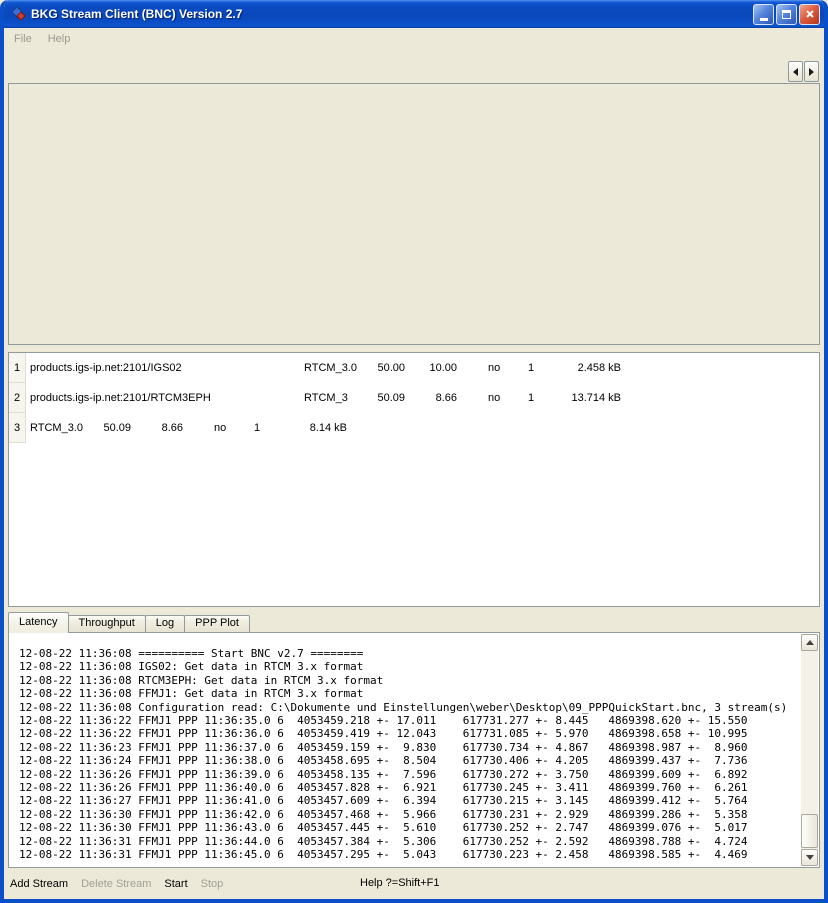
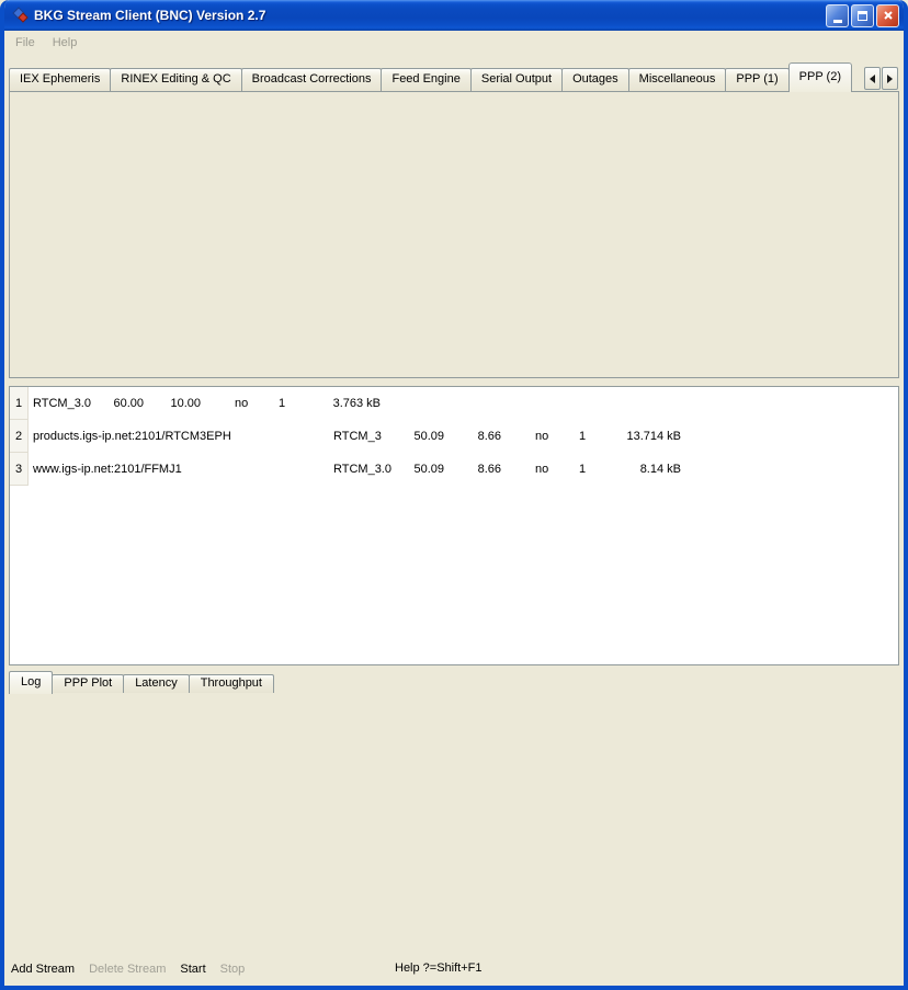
  BKG Stream Client (BNC) Version 2.7
  File
  Help
+ IEX Ephemeris
+ RINEX Editing & QC
+ Broadcast Corrections
+ Feed Engine
+ Serial Output
+ Outages
+ Miscellaneous
+ PPP (1)
+ PPP (2)
  1
- products.igs-ip.net:2101/IGS02
  RTCM_3.0
- 50.00
+ 60.00
  10.00
  no
  1
- 2.458 kB
+ 3.763 kB
  2
  products.igs-ip.net:2101/RTCM3EPH
  RTCM_3
  50.09
  8.66
  no
  1
  13.714 kB
  3
+ www.igs-ip.net:2101/FFMJ1
  RTCM_3.0
  50.09
  8.66
  no
  1
  8.14 kB
- Latency
+ Log
- Throughput
+ PPP Plot
- Log
+ Latency
- PPP Plot
+ Throughput
- 12-08-22 11:36:08 ========== Start BNC v2.7 ========
- 12-08-22 11:36:08 IGS02: Get data in RTCM 3.x format
- 12-08-22 11:36:08 RTCM3EPH: Get data in RTCM 3.x format
- 12-08-22 11:36:08 FFMJ1: Get data in RTCM 3.x format
- 12-08-22 11:36:08 Configuration read: C:\Dokumente und Einstellungen\weber\Desktop\09_PPPQuickStart.bnc, 3 stream(s)
- 12-08-22 11:36:22 FFMJ1 PPP 11:36:35.0 6 4053459.218 +- 17.011 617731.277 +- 8.445 4869398.620 +- 15.550
- 12-08-22 11:36:22 FFMJ1 PPP 11:36:36.0 6 4053459.419 +- 12.043 617731.085 +- 5.970 4869398.658 +- 10.995
- 12-08-22 11:36:23 FFMJ1 PPP 11:36:37.0 6 4053459.159 +- 9.830 617730.734 +- 4.867 4869398.987 +- 8.960
- 12-08-22 11:36:24 FFMJ1 PPP 11:36:38.0 6 4053458.695 +- 8.504 617730.406 +- 4.205 4869399.437 +- 7.736
- 12-08-22 11:36:26 FFMJ1 PPP 11:36:39.0 6 4053458.135 +- 7.596 617730.272 +- 3.750 4869399.609 +- 6.892
- 12-08-22 11:36:26 FFMJ1 PPP 11:36:40.0 6 4053457.828 +- 6.921 617730.245 +- 3.411 4869399.760 +- 6.261
- 12-08-22 11:36:27 FFMJ1 PPP 11:36:41.0 6 4053457.609 +- 6.394 617730.215 +- 3.145 4869399.412 +- 5.764
- 12-08-22 11:36:30 FFMJ1 PPP 11:36:42.0 6 4053457.468 +- 5.966 617730.231 +- 2.929 4869399.286 +- 5.358
- 12-08-22 11:36:30 FFMJ1 PPP 11:36:43.0 6 4053457.445 +- 5.610 617730.252 +- 2.747 4869399.076 +- 5.017
- 12-08-22 11:36:31 FFMJ1 PPP 11:36:44.0 6 4053457.384 +- 5.306 617730.252 +- 2.592 4869398.788 +- 4.724
- 12-08-22 11:36:31 FFMJ1 PPP 11:36:45.0 6 4053457.295 +- 5.043 617730.223 +- 2.458 4869398.585 +- 4.469
  Add Stream
  Delete Stream
  Start
  Stop
  Help ?=Shift+F1
